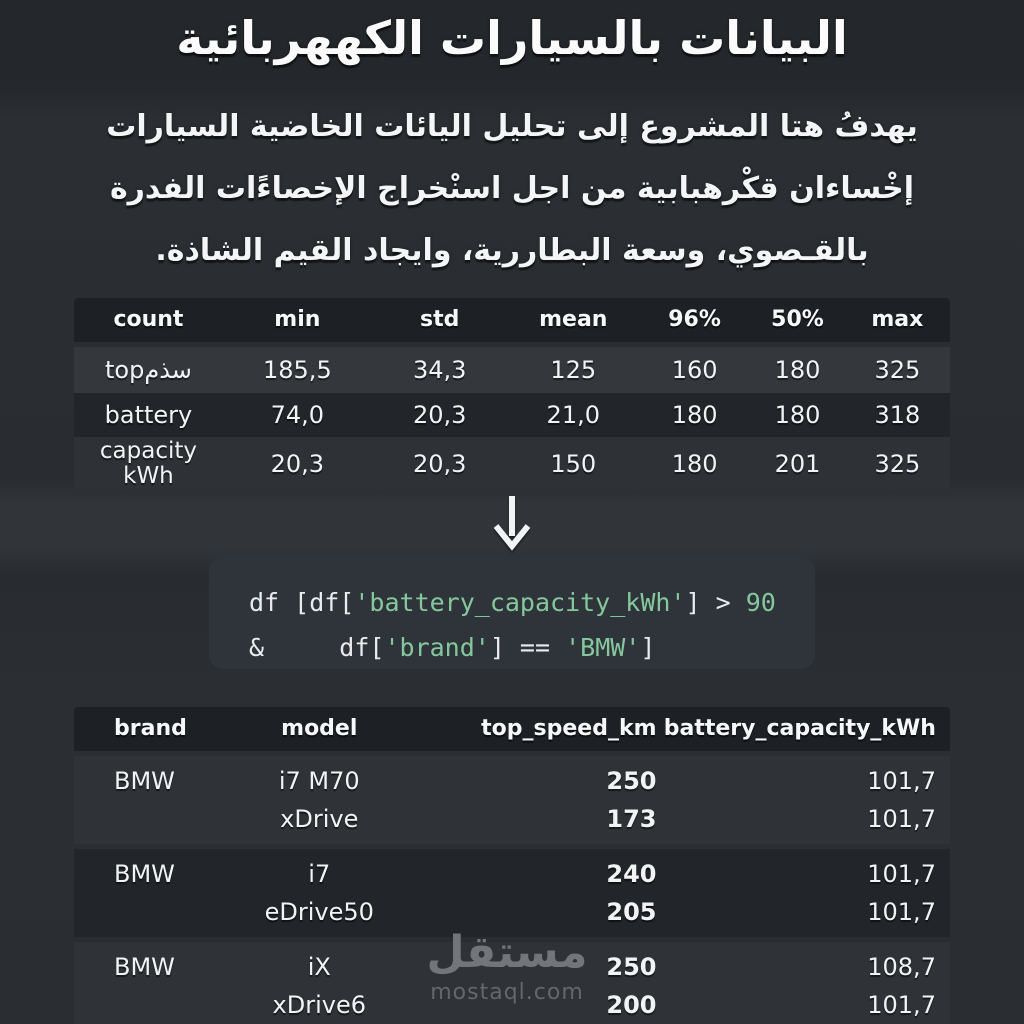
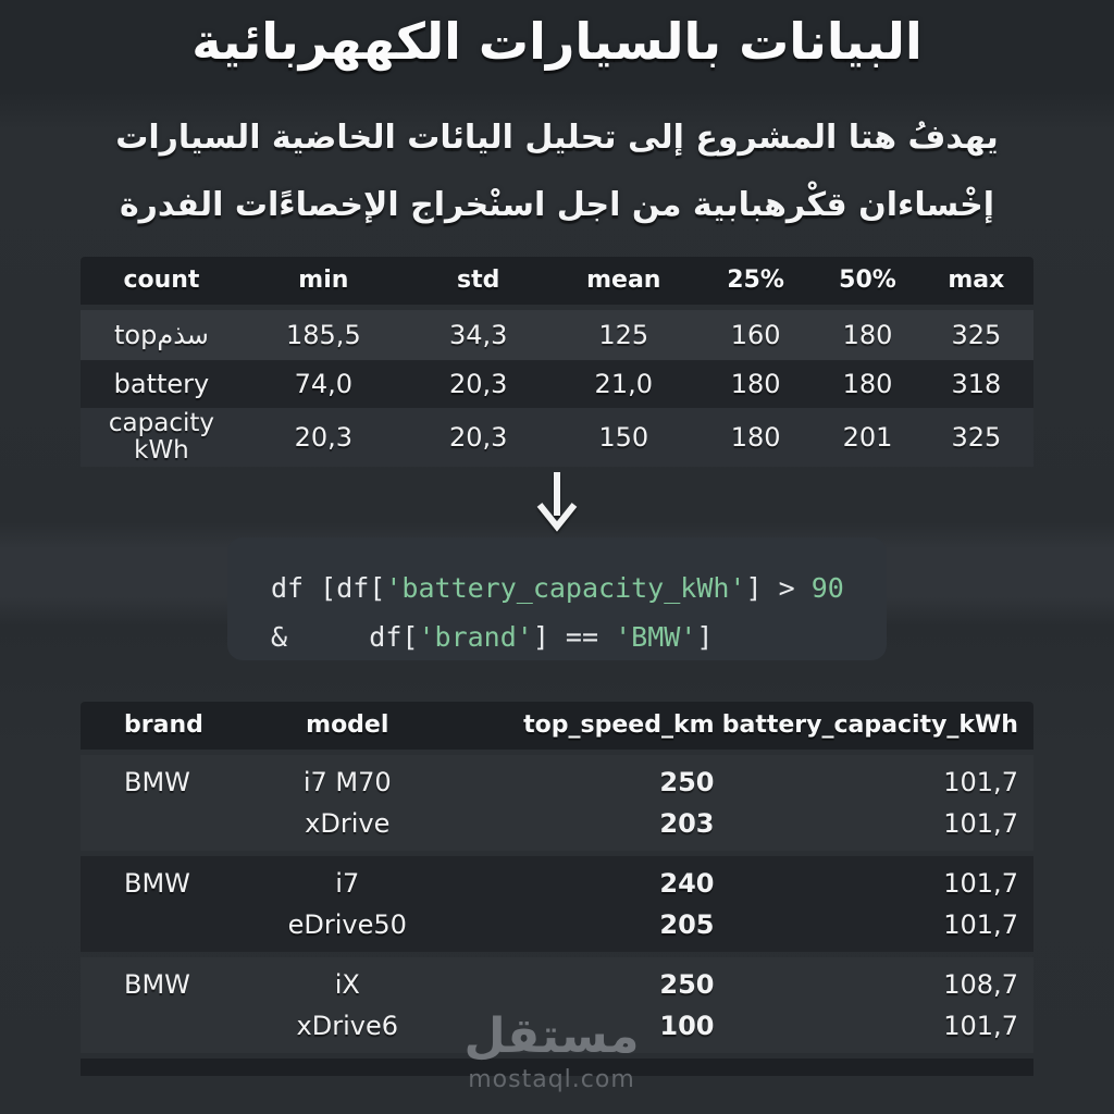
  البيانات بالسيارات الكههربائية
  يهدفُ هتا المشروع إلى تحليل اليائات الخاضية السيارات
  إخْساءان قكْرهبابية من اجل اسنْخراج الإخصاءًات الفدرة
- بالقـصوي، وسعة البطاررية، وايجاد القيم الشاذة.
  count
  min
  std
  mean
- 96%
+ 25%
  50%
  max
  topسذم
  185,5
  34,3
  125
  160
  180
  325
  battery
  74,0
  20,3
  21,0
  180
  180
  318
  capacity
  kWh
  20,3
  20,3
  150
  180
  201
  325
  df [df['battery_capacity_kWh'] > 90
  & df['brand'] == 'BMW']
  brand
  model
  top_speed_km
  battery_capacity_kWh
  BMW
  i7 M70
  250
  101,7
  xDrive
- 173
+ 203
  101,7
  BMW
  i7
  240
  101,7
  eDrive50
  205
  101,7
  BMW
  iX
  250
  108,7
  xDrive6
- 200
+ 100
  101,7
  مستقل
  mostaql.com
